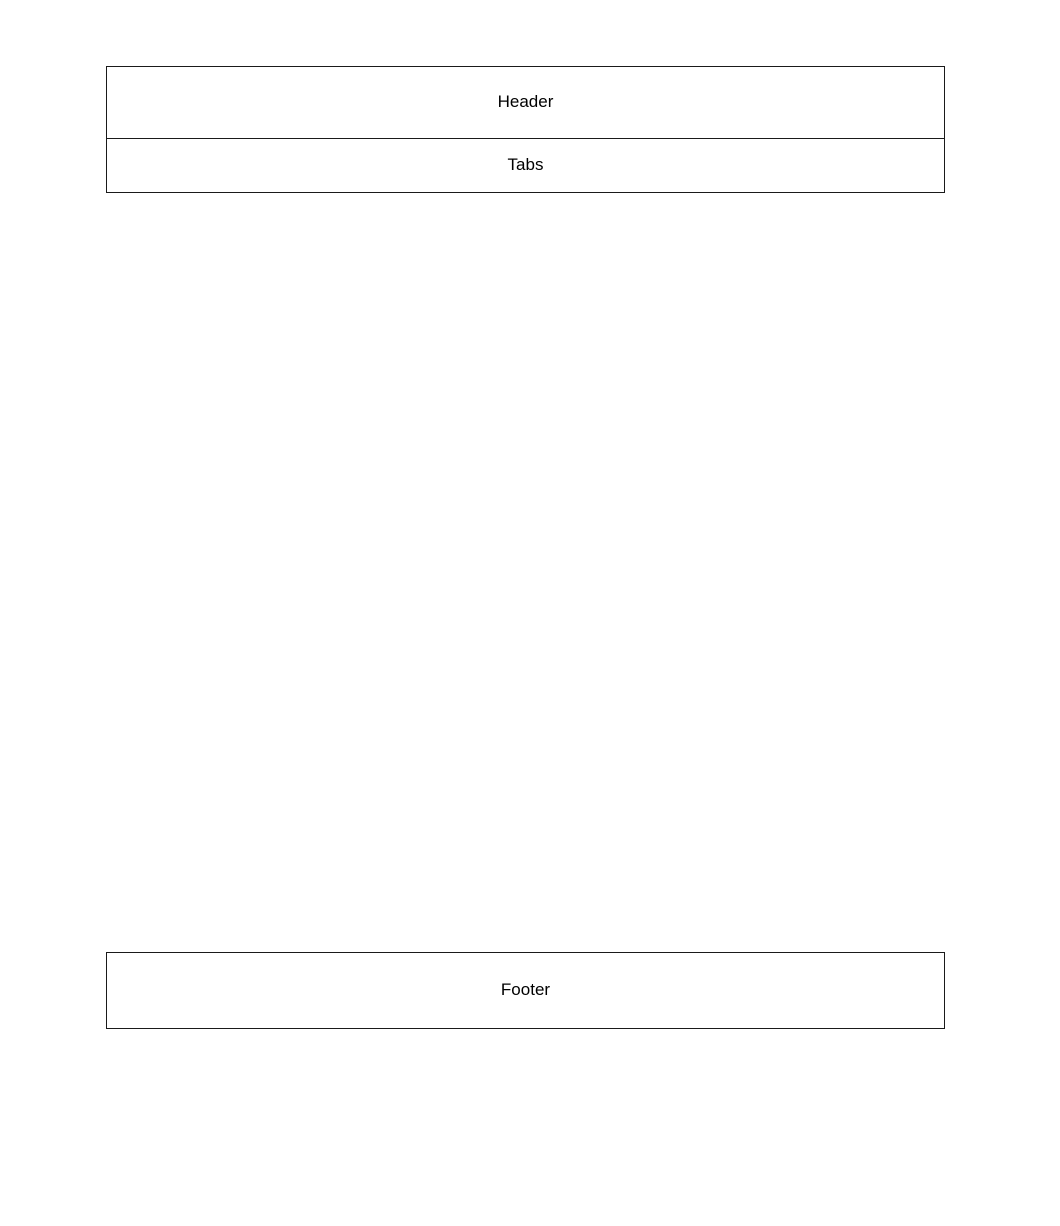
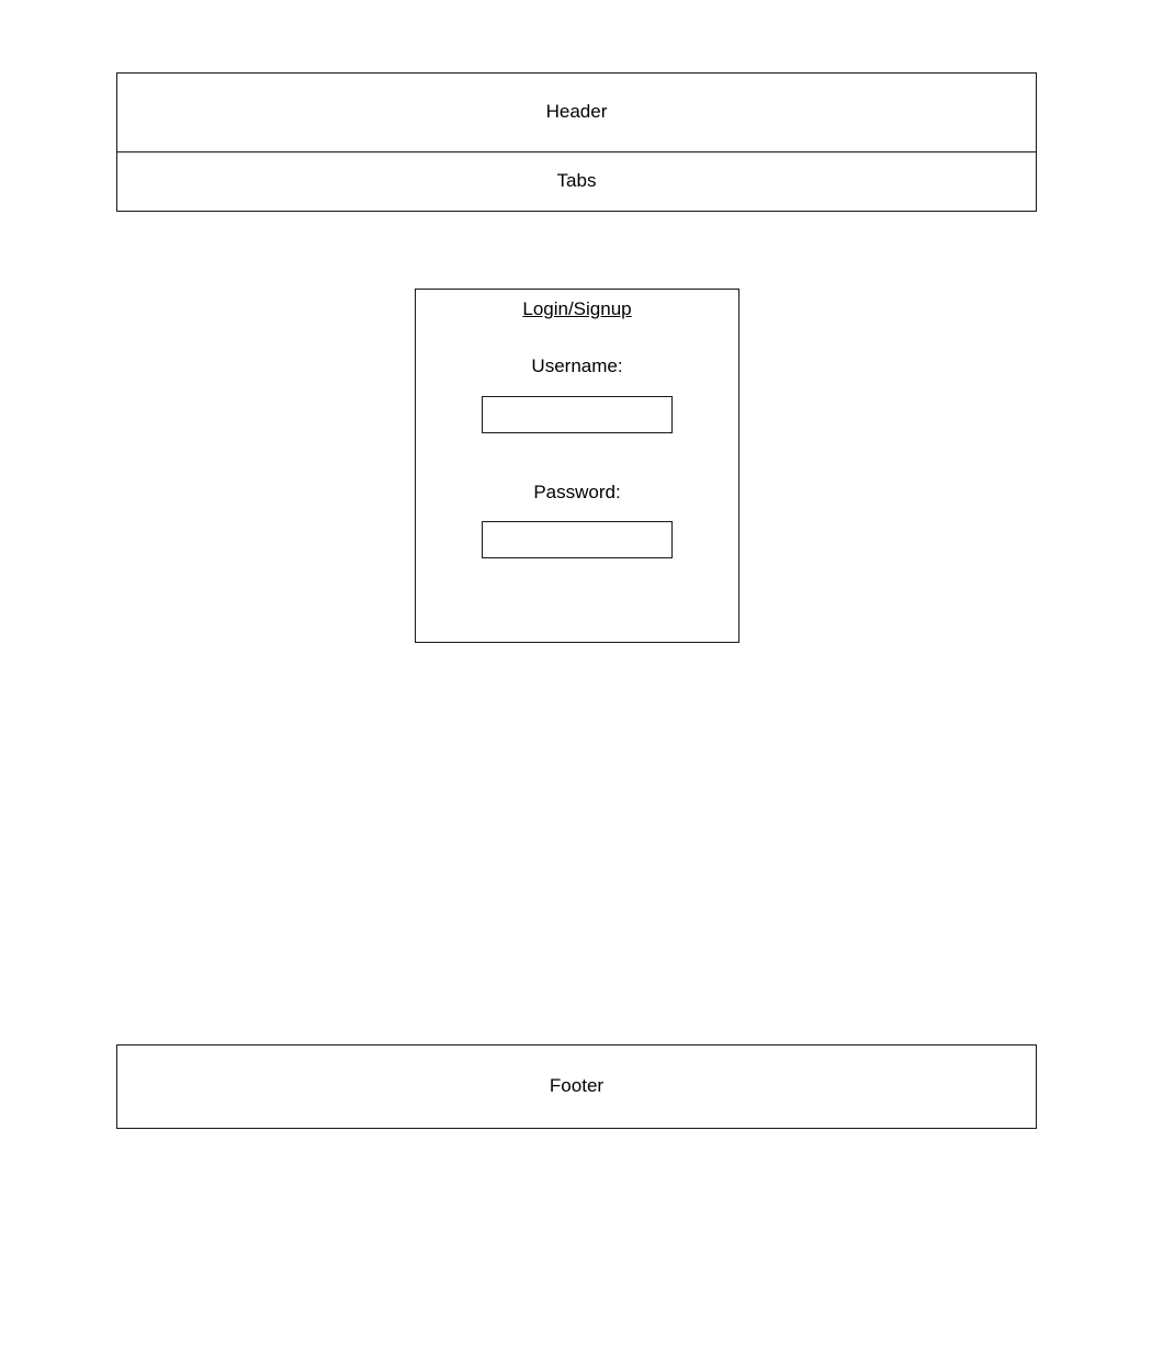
  Header
  Tabs
+ Login/Signup
+ Username:
+ Password:
  Footer
